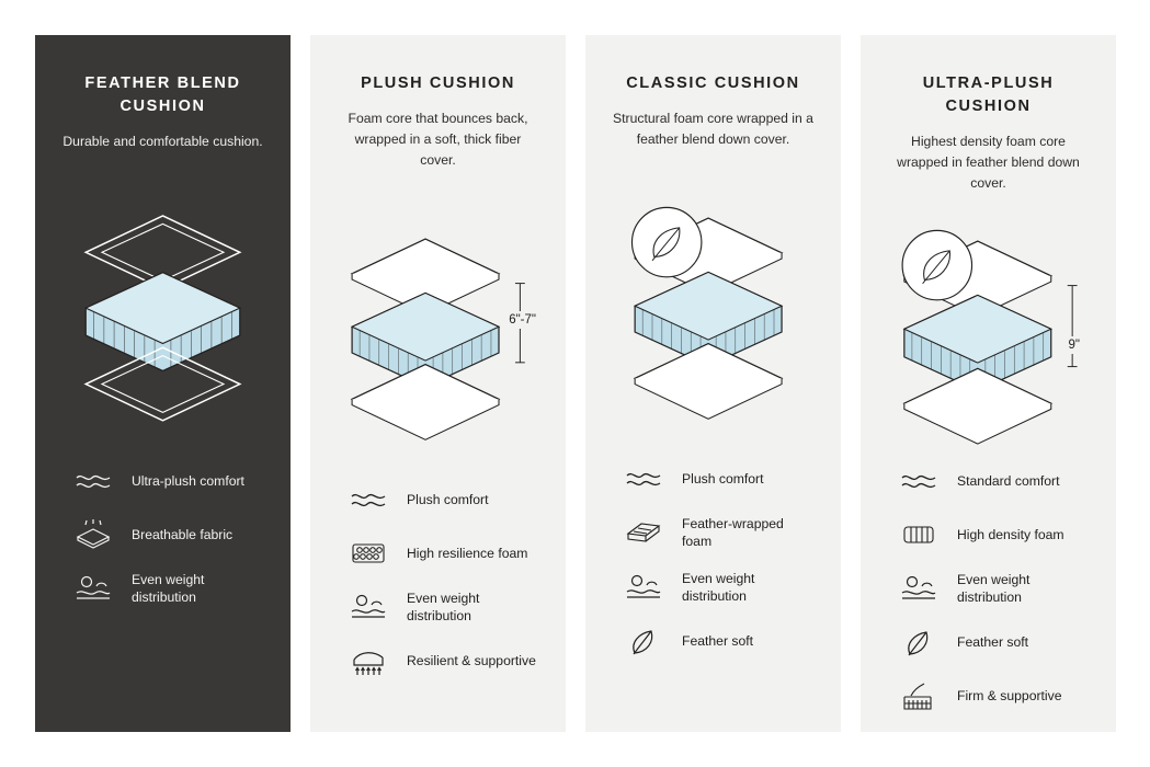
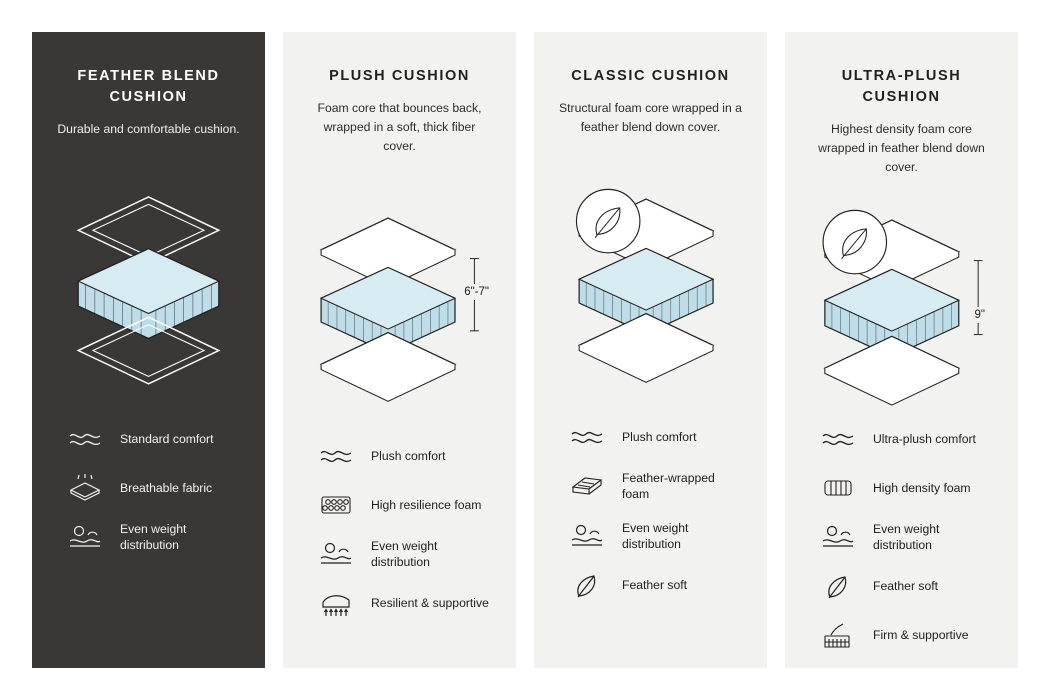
  FEATHER BLEND CUSHION
  Durable and comfortable cushion.
- Ultra-plush comfort
+ Standard comfort
  Breathable fabric
  Even weight distribution
  PLUSH CUSHION
  Foam core that bounces back, wrapped in a soft, thick fiber cover.
  6"-7"
  Plush comfort
  High resilience foam
  Even weight distribution
  Resilient & supportive
  CLASSIC CUSHION
  Structural foam core wrapped in a feather blend down cover.
  Plush comfort
  Feather-wrapped foam
  Even weight distribution
  Feather soft
  ULTRA-PLUSH CUSHION
  Highest density foam core wrapped in feather blend down cover.
  9"
- Standard comfort
+ Ultra-plush comfort
  High density foam
  Even weight distribution
  Feather soft
  Firm & supportive
